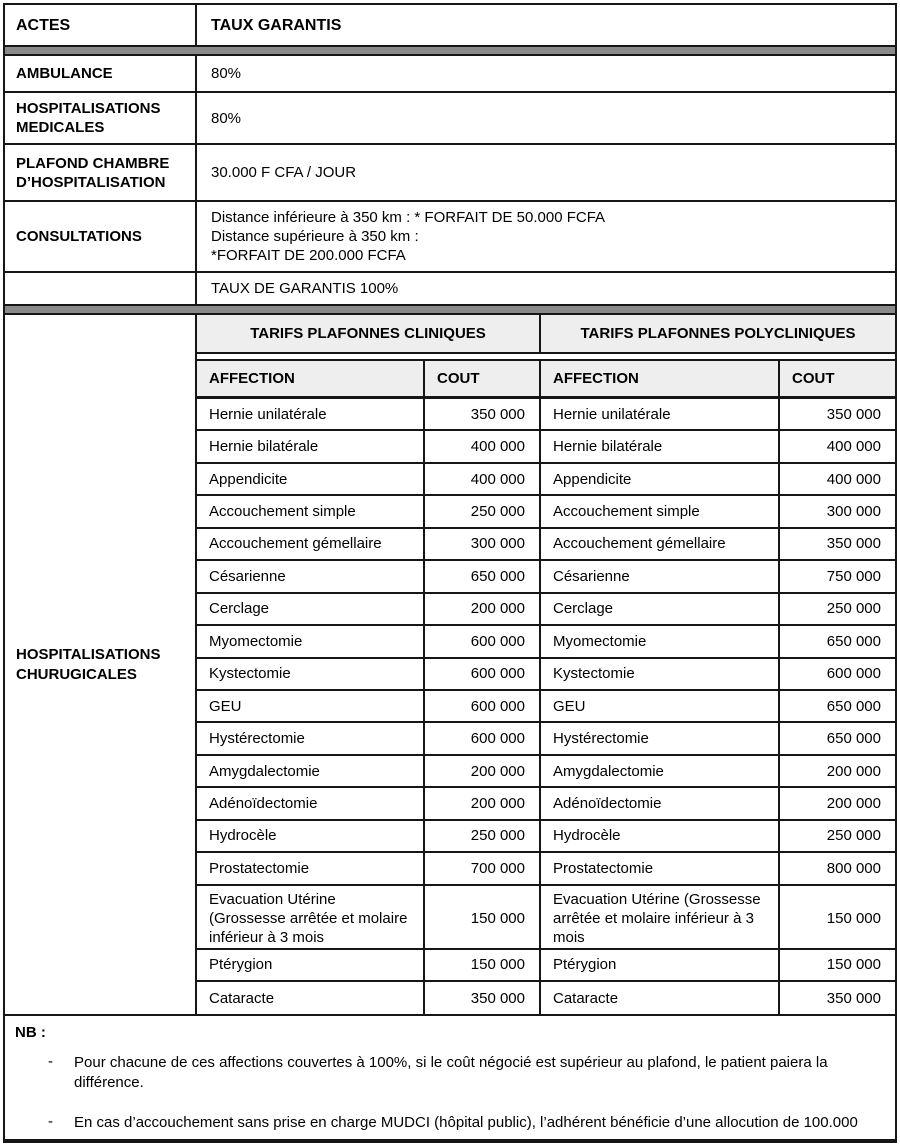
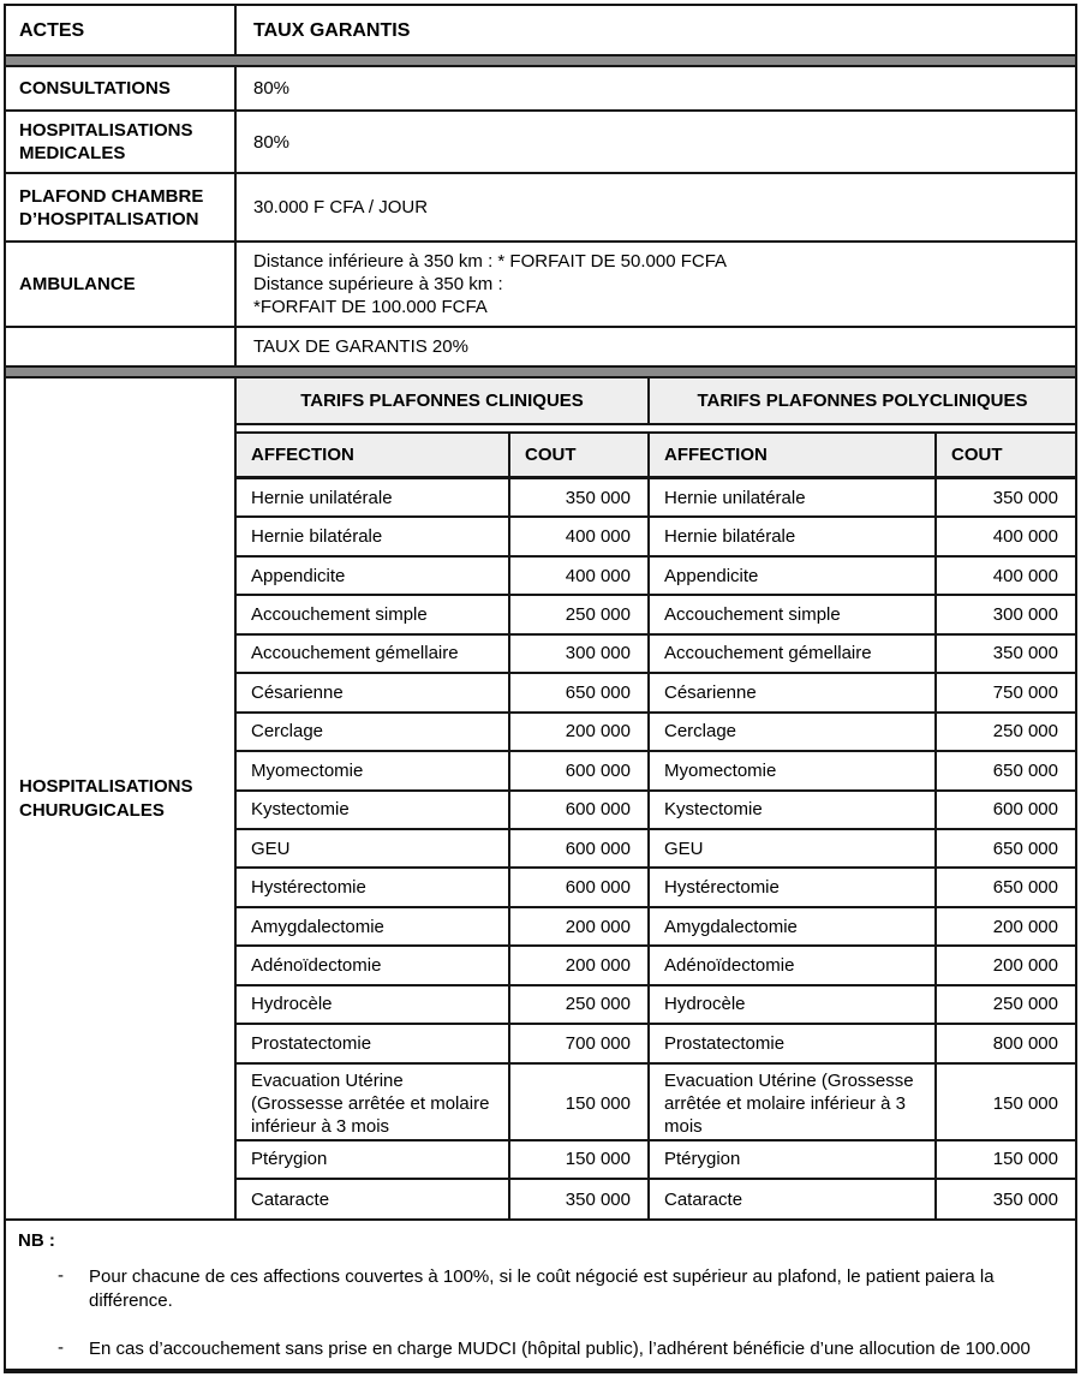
  ACTES
  TAUX GARANTIS
- AMBULANCE
+ CONSULTATIONS
  80%
  HOSPITALISATIONS MEDICALES
  80%
  PLAFOND CHAMBRE D’HOSPITALISATION
  30.000 F CFA / JOUR
- CONSULTATIONS
+ AMBULANCE
  Distance inférieure à 350 km : * FORFAIT DE 50.000 FCFA
  Distance supérieure à 350 km :
- *FORFAIT DE 200.000 FCFA
+ *FORFAIT DE 100.000 FCFA
- TAUX DE GARANTIS 100%
+ TAUX DE GARANTIS 20%
  HOSPITALISATIONS CHURUGICALES
  TARIFS PLAFONNES CLINIQUES
  TARIFS PLAFONNES POLYCLINIQUES
  AFFECTION
  COUT
  AFFECTION
  COUT
  Hernie unilatérale
  350 000
  Hernie unilatérale
  350 000
  Hernie bilatérale
  400 000
  Hernie bilatérale
  400 000
  Appendicite
  400 000
  Appendicite
  400 000
  Accouchement simple
  250 000
  Accouchement simple
  300 000
  Accouchement gémellaire
  300 000
  Accouchement gémellaire
  350 000
  Césarienne
  650 000
  Césarienne
  750 000
  Cerclage
  200 000
  Cerclage
  250 000
  Myomectomie
  600 000
  Myomectomie
  650 000
  Kystectomie
  600 000
  Kystectomie
  600 000
  GEU
  600 000
  GEU
  650 000
  Hystérectomie
  600 000
  Hystérectomie
  650 000
  Amygdalectomie
  200 000
  Amygdalectomie
  200 000
  Adénoïdectomie
  200 000
  Adénoïdectomie
  200 000
  Hydrocèle
  250 000
  Hydrocèle
  250 000
  Prostatectomie
  700 000
  Prostatectomie
  800 000
  Evacuation Utérine (Grossesse arrêtée et molaire inférieur à 3 mois
  150 000
  Evacuation Utérine (Grossesse arrêtée et molaire inférieur à 3 mois
  150 000
  Ptérygion
  150 000
  Ptérygion
  150 000
  Cataracte
  350 000
  Cataracte
  350 000
  NB :
  -
  Pour chacune de ces affections couvertes à 100%, si le coût négocié est supérieur au plafond, le patient paiera la différence.
  -
  En cas d’accouchement sans prise en charge MUDCI (hôpital public), l’adhérent bénéficie d’une allocution de 100.000
